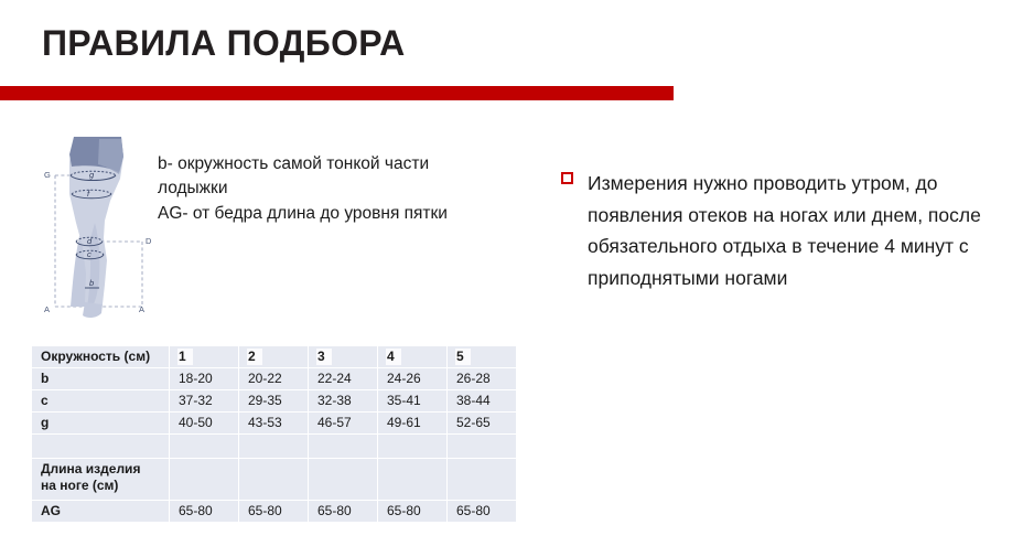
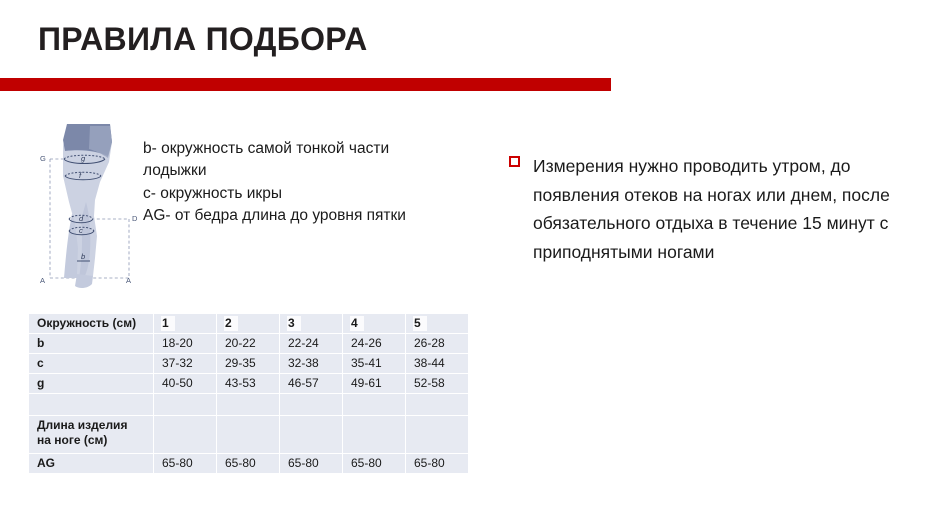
  ПРАВИЛА ПОДБОРА
  g
  f
  d
  c
  b
  G
  D
  A
  A
  b- окружность самой тонкой части лодыжки
+ c- окружность икры
  AG- от бедра длина до уровня пятки
- Измерения нужно проводить утром, до появления отеков на ногах или днем, после обязательного отдыха в течение 4 минут с приподнятыми ногами
+ Измерения нужно проводить утром, до появления отеков на ногах или днем, после обязательного отдыха в течение 15 минут с приподнятыми ногами
  Окружность (см)	1	2	3	4	5
  b	18-20	20-22	22-24	24-26	26-28
  c	37-32	29-35	32-38	35-41	38-44
- g	40-50	43-53	46-57	49-61	52-65
+ g	40-50	43-53	46-57	49-61	52-58
  Длина изделия на ноге (см)
  AG	65-80	65-80	65-80	65-80	65-80
